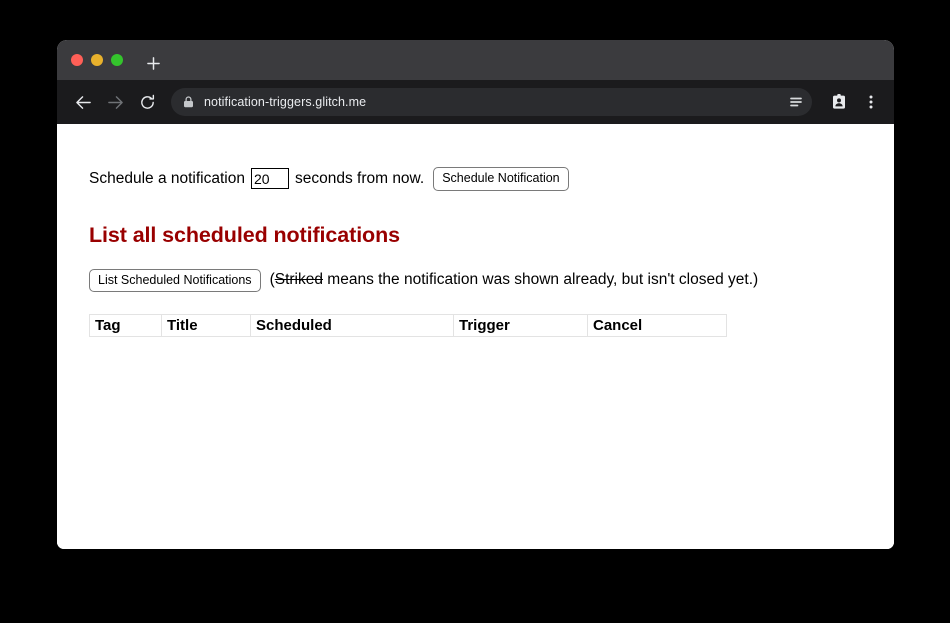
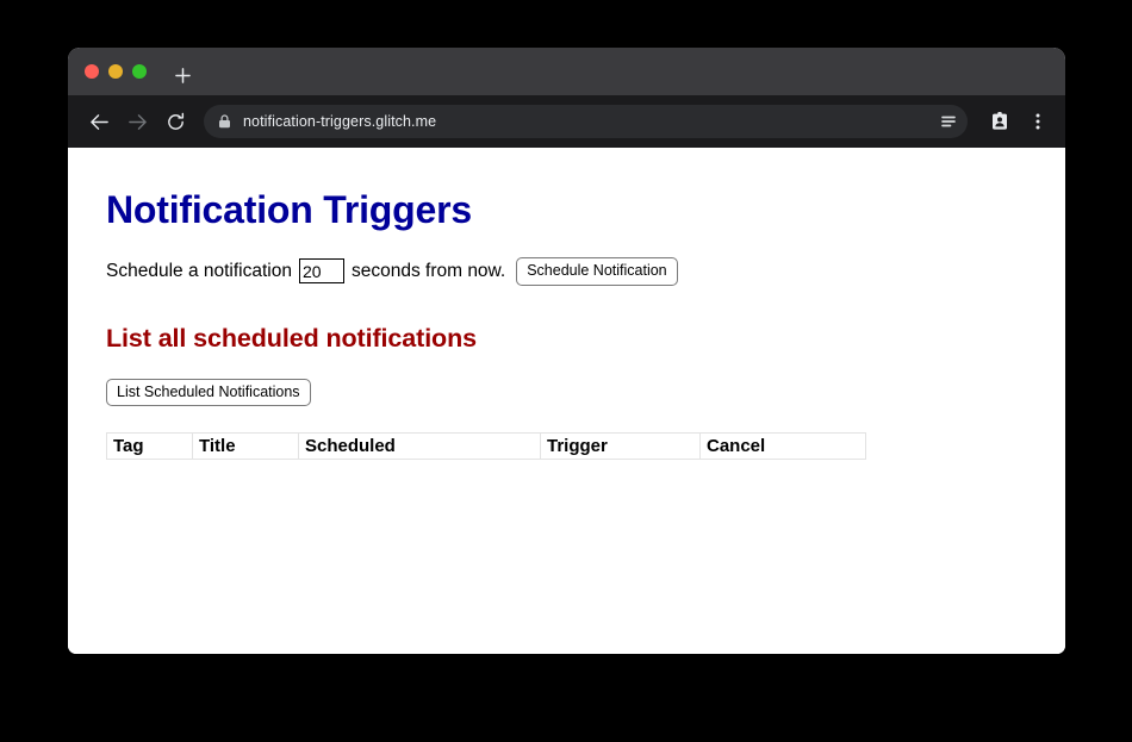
  notification-triggers.glitch.me
+ Notification Triggers
  Schedule a notification
  20
  seconds from now.
  Schedule Notification
  List all scheduled notifications
  List Scheduled Notifications
- (Striked means the notification was shown already, but isn't closed yet.)
  Tag	Title	Scheduled	Trigger	Cancel
